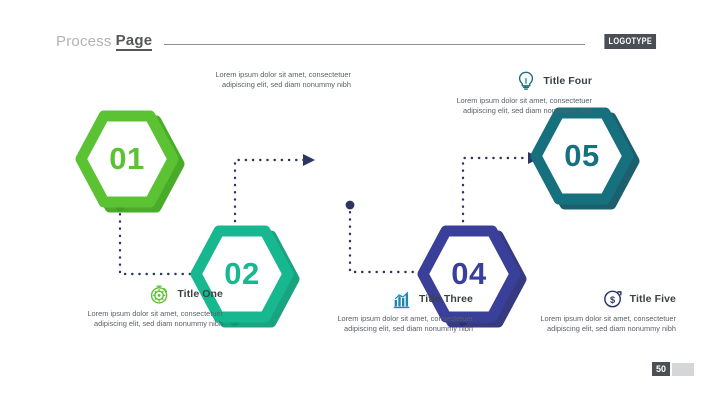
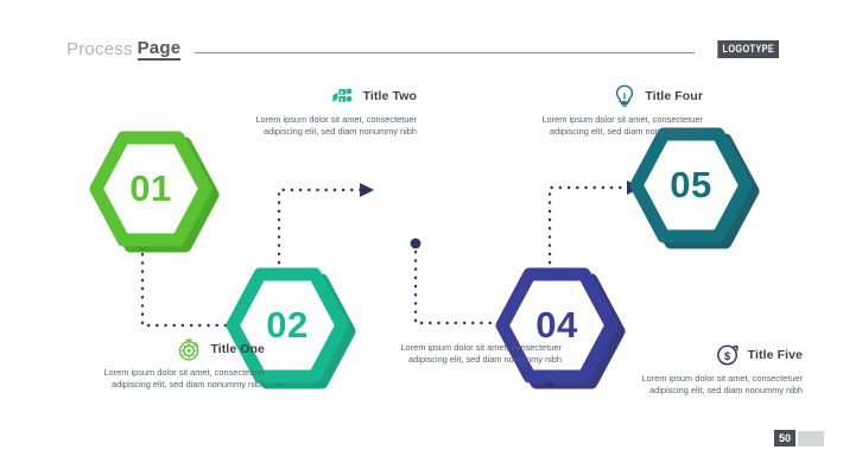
  Process
  Page
  LOGOTYPE
  01
  02
  04
  05
  Title One
  Lorem ipsum dolor sit amet, consectetuer adipiscing elit, sed diam nonummy nibh
+ Title Two
  Lorem ipsum dolor sit amet, consectetuer adipiscing elit, sed diam nonummy nibh
- Title Three
  Lorem ipsum dolor sit amet, consectetuer adipiscing elit, sed diam nonummy nibh
  Title Four
  Lorem ipsum dolor sit amet, consectetuer adipiscing elit, sed diam nonummy nibh
  $
  Title Five
  Lorem ipsum dolor sit amet, consectetuer adipiscing elit, sed diam nonummy nibh
  50
